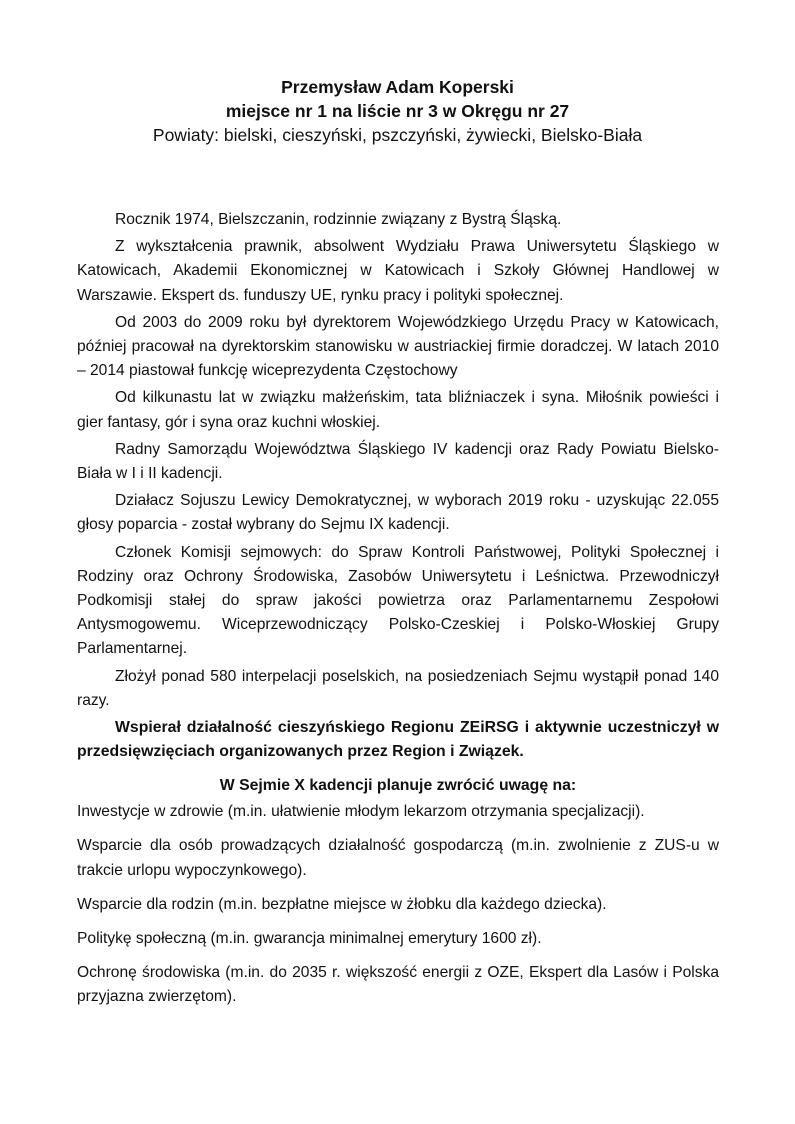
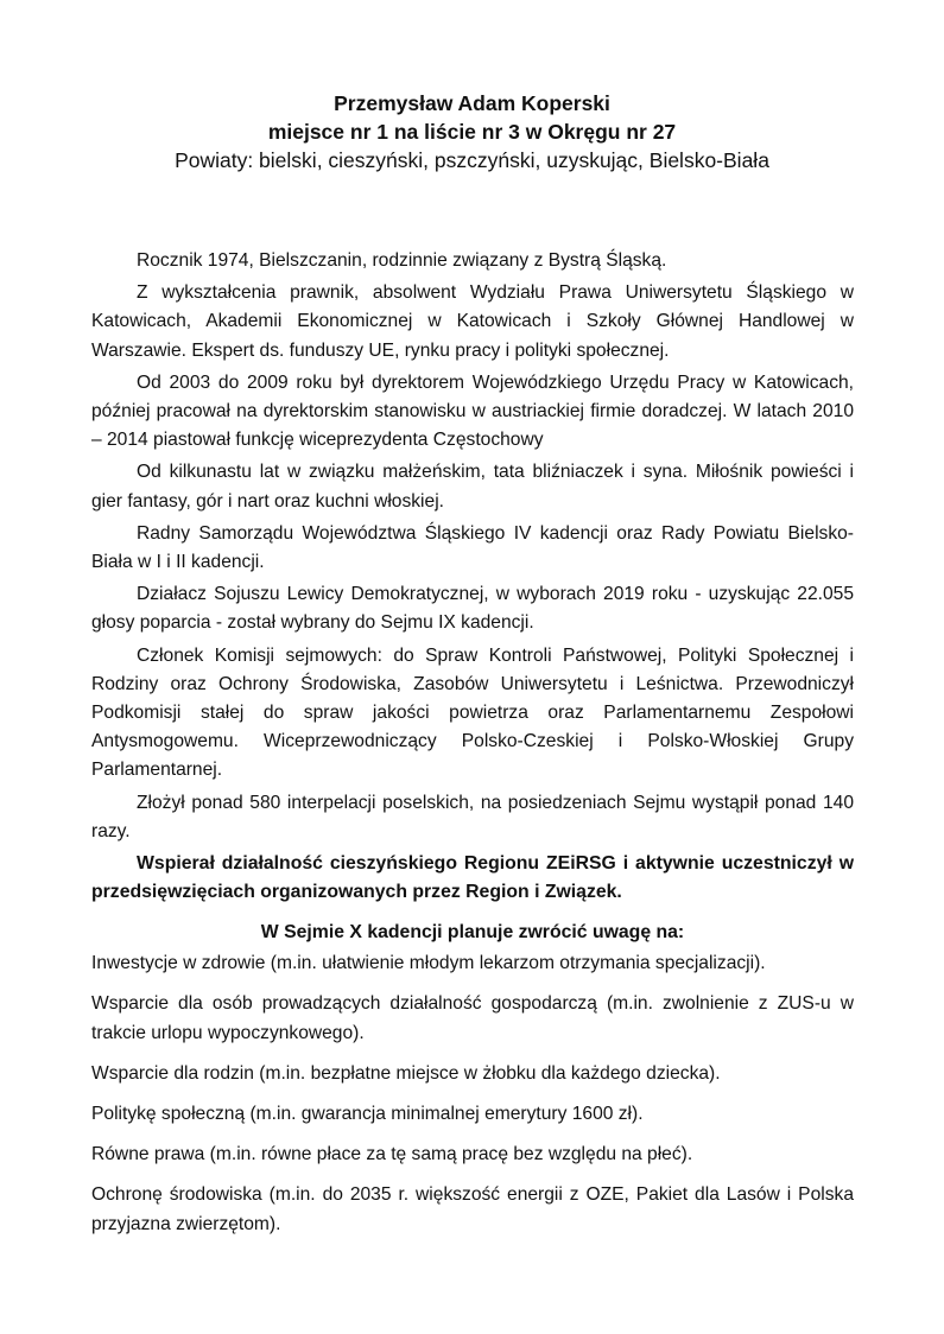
  Przemysław Adam Koperski
  miejsce nr 1 na liście nr 3 w Okręgu nr 27
- Powiaty: bielski, cieszyński, pszczyński, żywiecki, Bielsko-Biała
+ Powiaty: bielski, cieszyński, pszczyński, uzyskując, Bielsko-Biała
  Rocznik 1974, Bielszczanin, rodzinnie związany z Bystrą Śląską.
  Z wykształcenia prawnik, absolwent Wydziału Prawa Uniwersytetu Śląskiego w Katowicach, Akademii Ekonomicznej w Katowicach i Szkoły Głównej Handlowej w Warszawie. Ekspert ds. funduszy UE, rynku pracy i polityki społecznej.
  Od 2003 do 2009 roku był dyrektorem Wojewódzkiego Urzędu Pracy w Katowicach, później pracował na dyrektorskim stanowisku w austriackiej firmie doradczej. W latach 2010 – 2014 piastował funkcję wiceprezydenta Częstochowy
- Od kilkunastu lat w związku małżeńskim, tata bliźniaczek i syna. Miłośnik powieści i gier fantasy, gór i syna oraz kuchni włoskiej.
+ Od kilkunastu lat w związku małżeńskim, tata bliźniaczek i syna. Miłośnik powieści i gier fantasy, gór i nart oraz kuchni włoskiej.
  Radny Samorządu Województwa Śląskiego IV kadencji oraz Rady Powiatu Bielsko-Biała w I i II kadencji.
  Działacz Sojuszu Lewicy Demokratycznej, w wyborach 2019 roku - uzyskując 22.055 głosy poparcia - został wybrany do Sejmu IX kadencji.
  Członek Komisji sejmowych: do Spraw Kontroli Państwowej, Polityki Społecznej i Rodziny oraz Ochrony Środowiska, Zasobów Uniwersytetu i Leśnictwa. Przewodniczył Podkomisji stałej do spraw jakości powietrza oraz Parlamentarnemu Zespołowi Antysmogowemu. Wiceprzewodniczący Polsko-Czeskiej i Polsko-Włoskiej Grupy Parlamentarnej.
  Złożył ponad 580 interpelacji poselskich, na posiedzeniach Sejmu wystąpił ponad 140 razy.
  Wspierał działalność cieszyńskiego Regionu ZEiRSG i aktywnie uczestniczył w przedsięwzięciach organizowanych przez Region i Związek.
  W Sejmie X kadencji planuje zwrócić uwagę na:
  Inwestycje w zdrowie (m.in. ułatwienie młodym lekarzom otrzymania specjalizacji).
  Wsparcie dla osób prowadzących działalność gospodarczą (m.in. zwolnienie z ZUS-u w trakcie urlopu wypoczynkowego).
  Wsparcie dla rodzin (m.in. bezpłatne miejsce w żłobku dla każdego dziecka).
  Politykę społeczną (m.in. gwarancja minimalnej emerytury 1600 zł).
+ Równe prawa (m.in. równe płace za tę samą pracę bez względu na płeć).
- Ochronę środowiska (m.in. do 2035 r. większość energii z OZE, Ekspert dla Lasów i Polska przyjazna zwierzętom).
+ Ochronę środowiska (m.in. do 2035 r. większość energii z OZE, Pakiet dla Lasów i Polska przyjazna zwierzętom).
